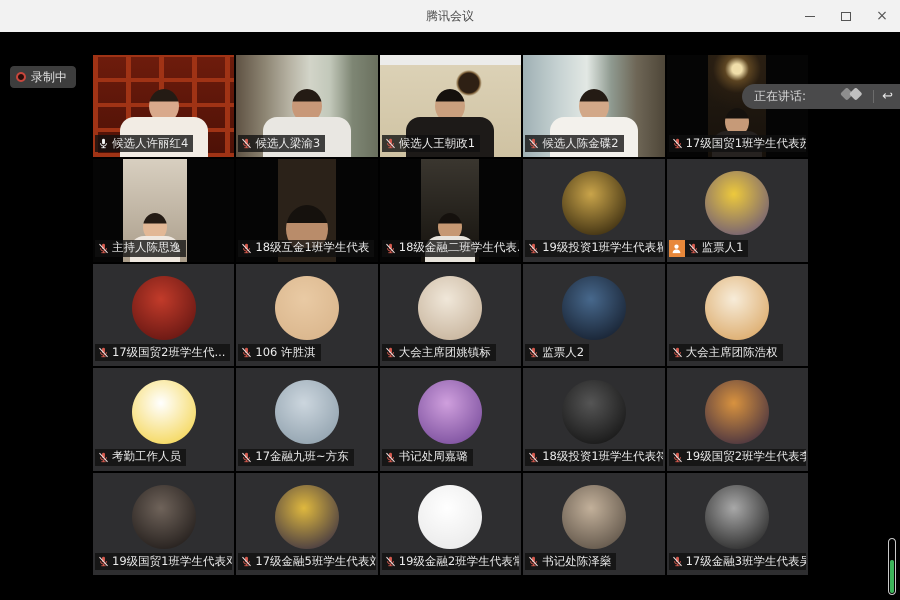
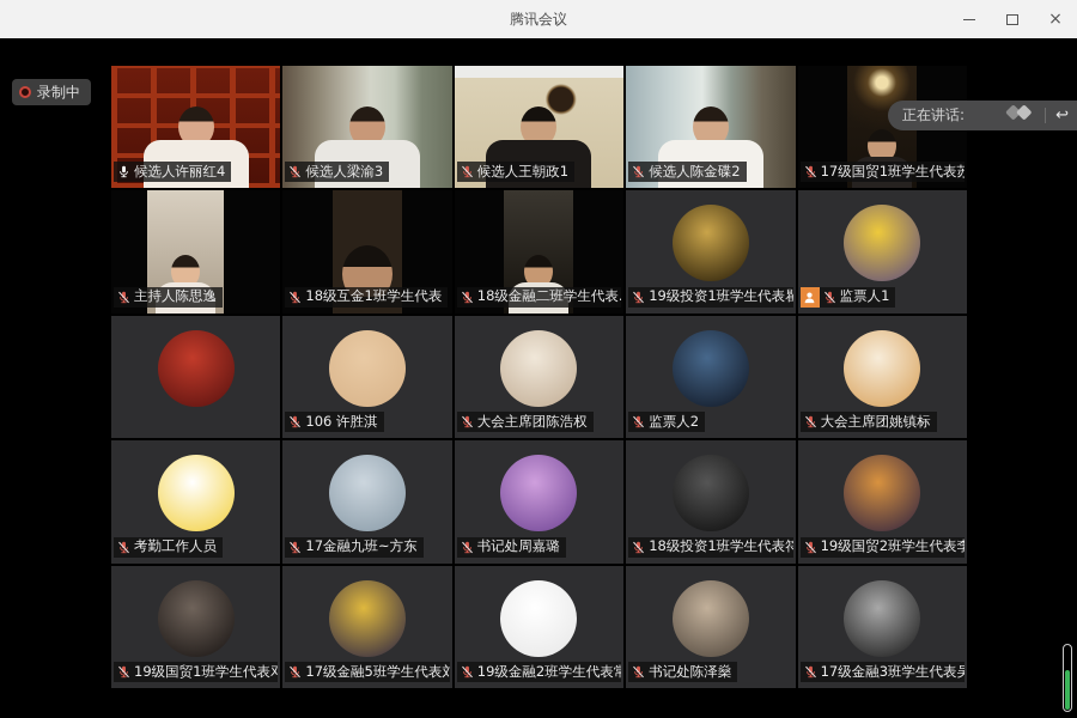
  腾讯会议
  ×
  录制中
  正在讲话:
  ↩
  候选人许丽红4
  候选人梁渝3
  候选人王朝政1
  候选人陈金碟2
  17级国贸1班学生代表苏
  主持人陈思逸
  18级互金1班学生代表
  18级金融二班学生代表.
  19级投资1班学生代表瞿
  监票人1
- 17级国贸2班学生代...
  106 许胜淇
- 大会主席团姚镇标
+ 大会主席团陈浩权
  监票人2
- 大会主席团陈浩权
+ 大会主席团姚镇标
  考勤工作人员
  17金融九班~方东
  书记处周嘉璐
  18级投资1班学生代表符
  19级国贸2班学生代表李
  19级国贸1班学生代表邓
  17级金融5班学生代表刘
  19级金融2班学生代表常
  书记处陈泽燊
  17级金融3班学生代表吴
